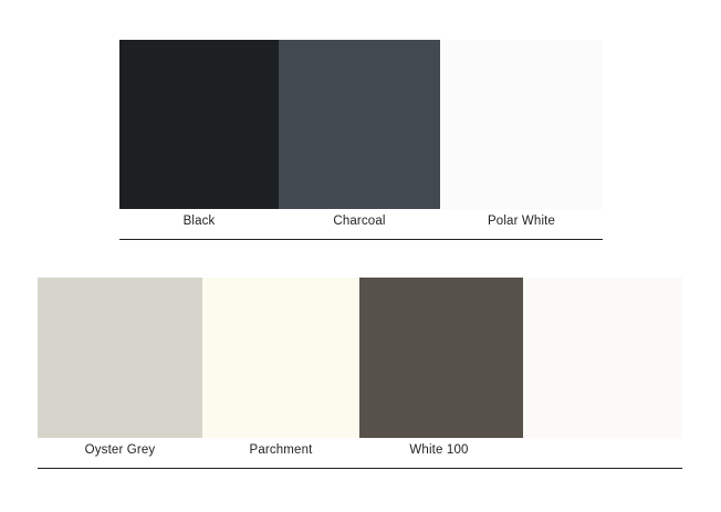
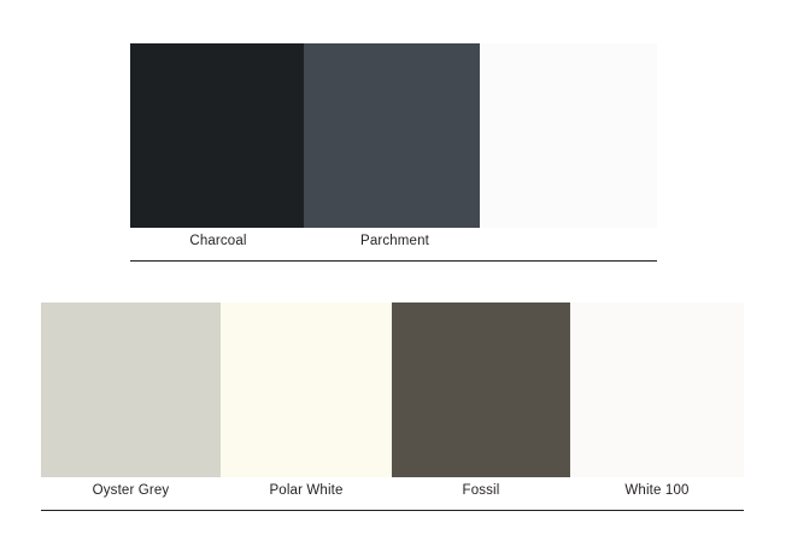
- Black
  Charcoal
- Polar White
+ Parchment
  Oyster Grey
- Parchment
+ Polar White
+ Fossil
  White 100
